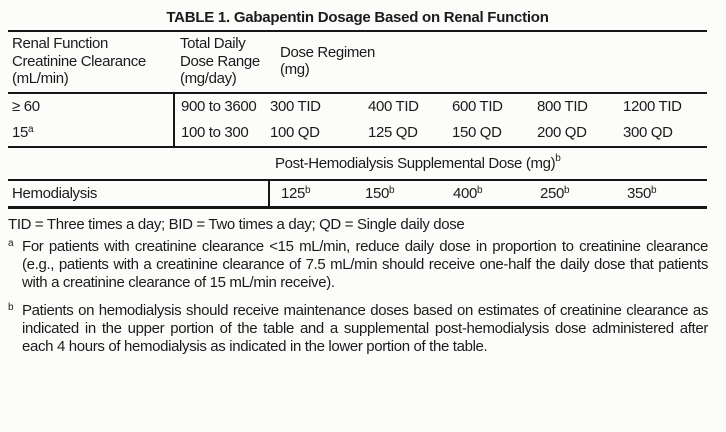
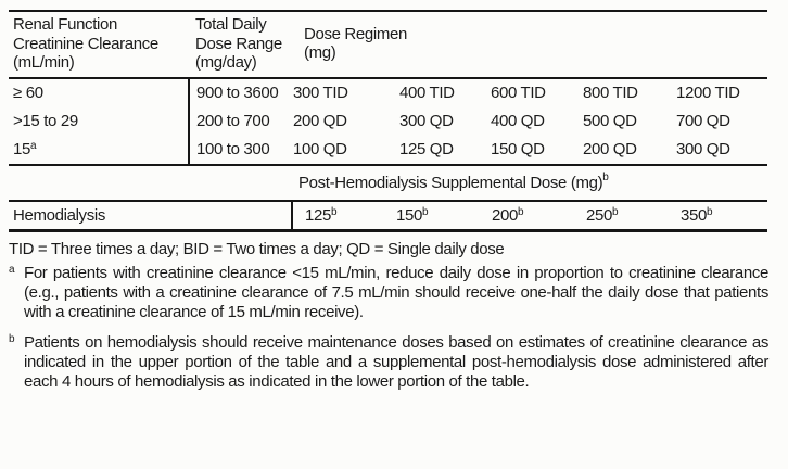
- TABLE 1. Gabapentin Dosage Based on Renal Function
  Renal Function Creatinine Clearance (mL/min)	Total Daily Dose Range (mg/day)	Dose Regimen (mg)
  ≥ 60	900 to 3600	300 TID	400 TID	600 TID	800 TID	1200 TID
+ >15 to 29	200 to 700	200 QD	300 QD	400 QD	500 QD	700 QD
  15a	100 to 300	100 QD	125 QD	150 QD	200 QD	300 QD
  Post-Hemodialysis Supplemental Dose (mg)
  b
- Hemodialysis	125b	150b	400b	250b	350b
+ Hemodialysis	125b	150b	200b	250b	350b
  TID = Three times a day; BID = Two times a day; QD = Single daily dose
  a
  For patients with creatinine clearance <15 mL/min, reduce daily dose in proportion to creatinine clearance (e.g., patients with a creatinine clearance of 7.5 mL/min should receive one-half the daily dose that patients with a creatinine clearance of 15 mL/min receive).
  b
  Patients on hemodialysis should receive maintenance doses based on estimates of creatinine clearance as indicated in the upper portion of the table and a supplemental post-hemodialysis dose administered after each 4 hours of hemodialysis as indicated in the lower portion of the table.
